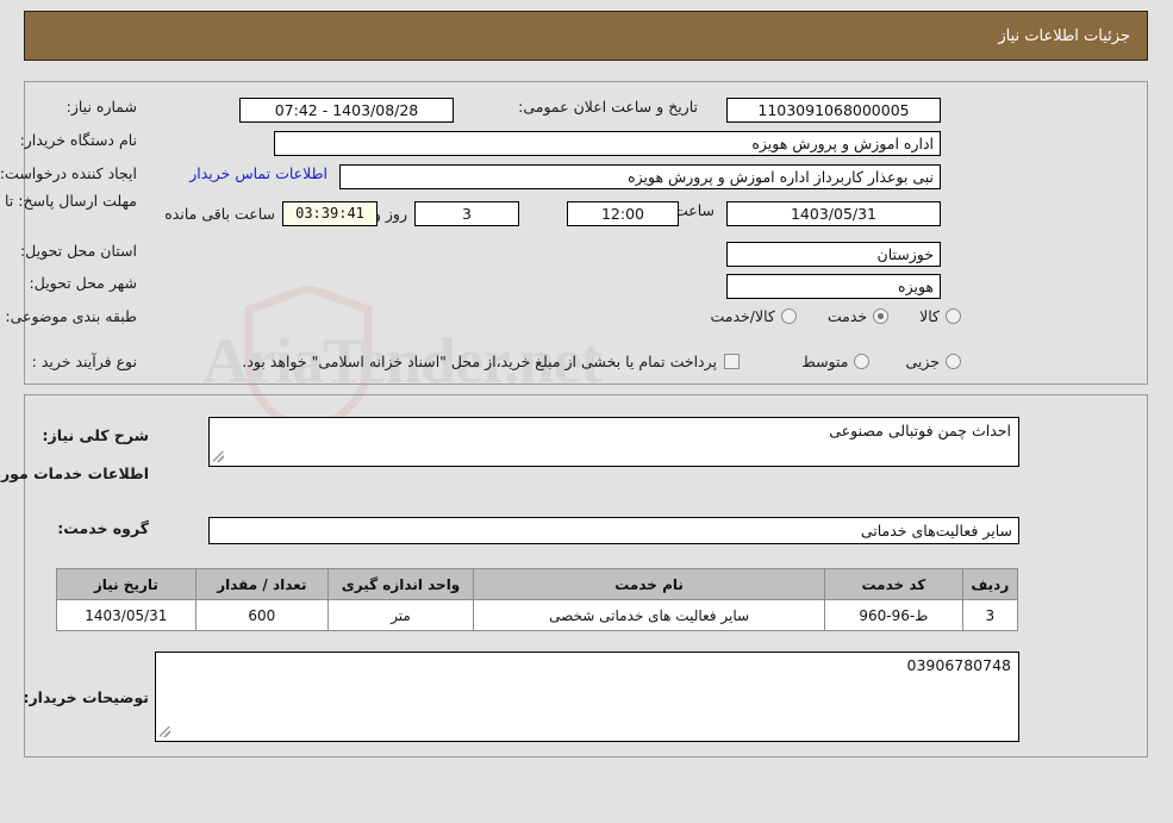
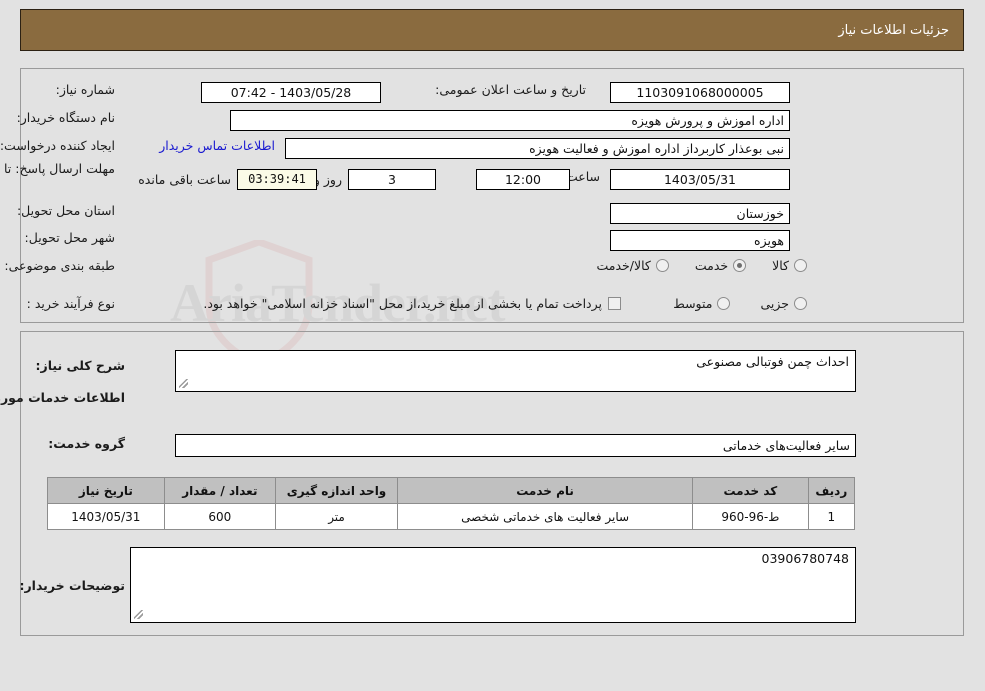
  AriaTender.net
  جزئیات اطلاعات نیاز
  شماره نیاز:
  1103091068000005
  تاریخ و ساعت اعلان عمومی:
- 1403/08/28 - 07:42
+ 1403/05/28 - 07:42
  نام دستگاه خریدار:
  اداره اموزش و پرورش هویزه
  ایجاد کننده درخواست:
- نبی بوعذار کاربرداز اداره اموزش و پرورش هویزه
+ نبی بوعذار کاربرداز اداره اموزش و فعالیت هویزه
  اطلاعات تماس خریدار
  مهلت ارسال پاسخ: تا
  1403/05/31
  ساعت
  12:00
  3
  روز
  03:39:41
  ساعت باقی مانده
  استان محل تحویل:
  خوزستان
  شهر محل تحویل:
  هویزه
  طبقه بندی موضوعی:
  کالا
  خدمت
  کالا/خدمت
  نوع فرآیند خرید :
  جزیی
  متوسط
  پرداخت تمام یا بخشی از مبلغ خرید،از محل "اسناد خزانه اسلامی" خواهد بود.
  شرح کلی نیاز:
  احداث چمن فوتبالی مصنوعی
  اطلاعات خدمات مور
  گروه خدمت:
  سایر فعالیت‌های خدماتی
  ردیف	کد خدمت	نام خدمت	واحد اندازه گیری	تعداد / مقدار	تاریخ نیاز
- 3	ط-96-960	سایر فعالیت های خدماتی شخصی	متر	600	1403/05/31
+ 1	ط-96-960	سایر فعالیت های خدماتی شخصی	متر	600	1403/05/31
  توضیحات خریدار:
  03906780748
